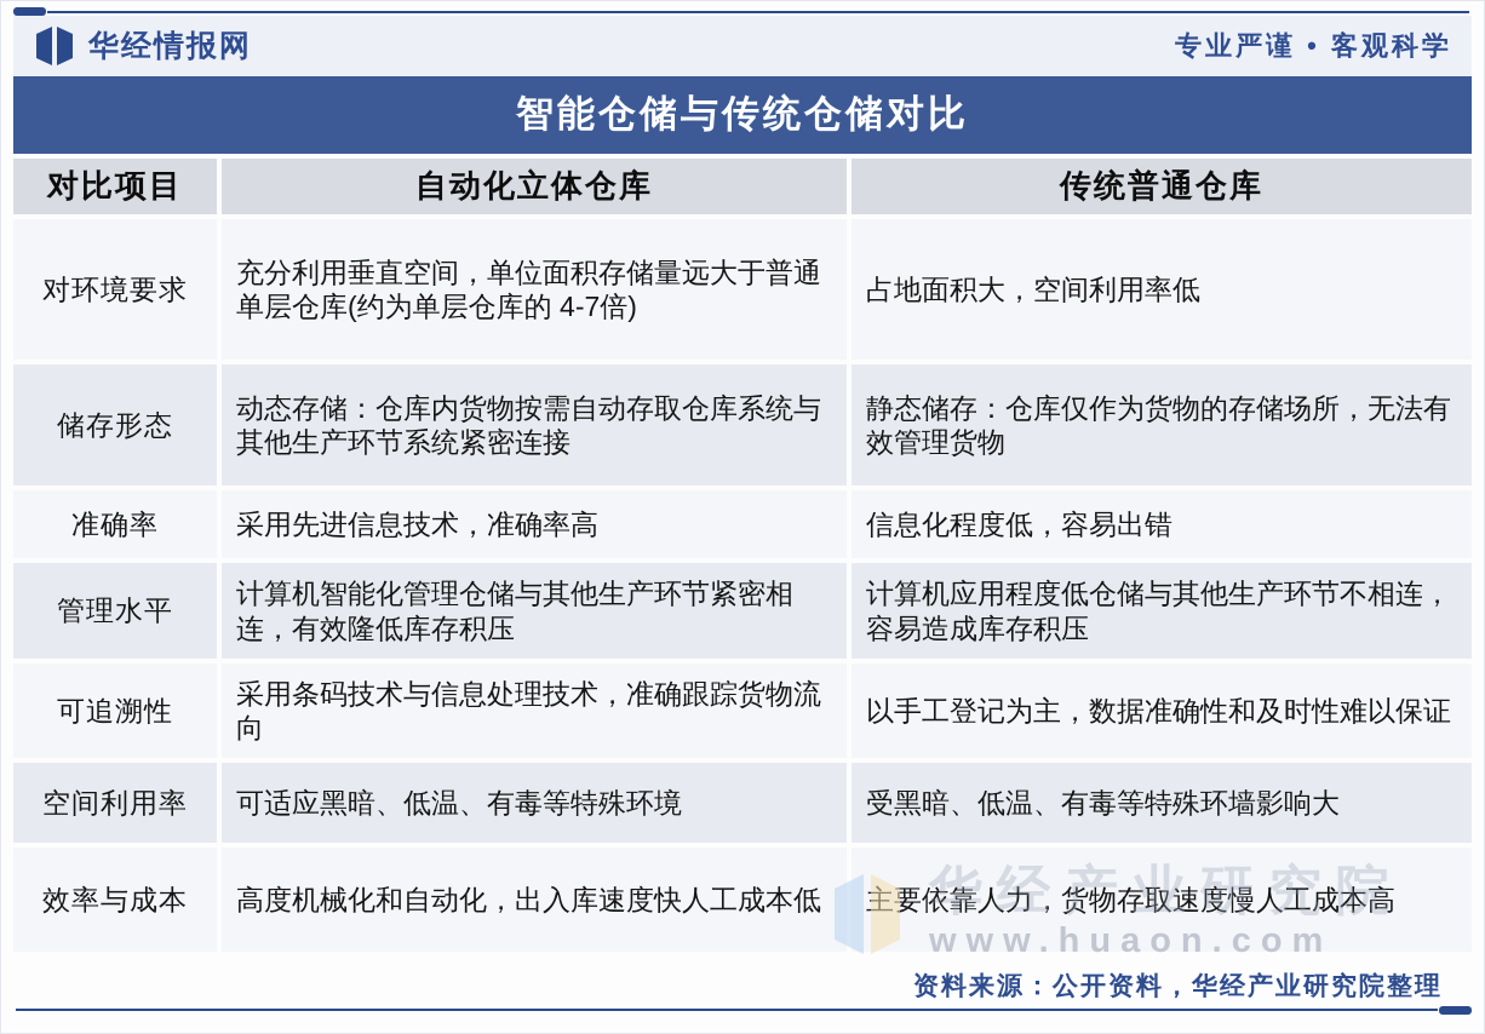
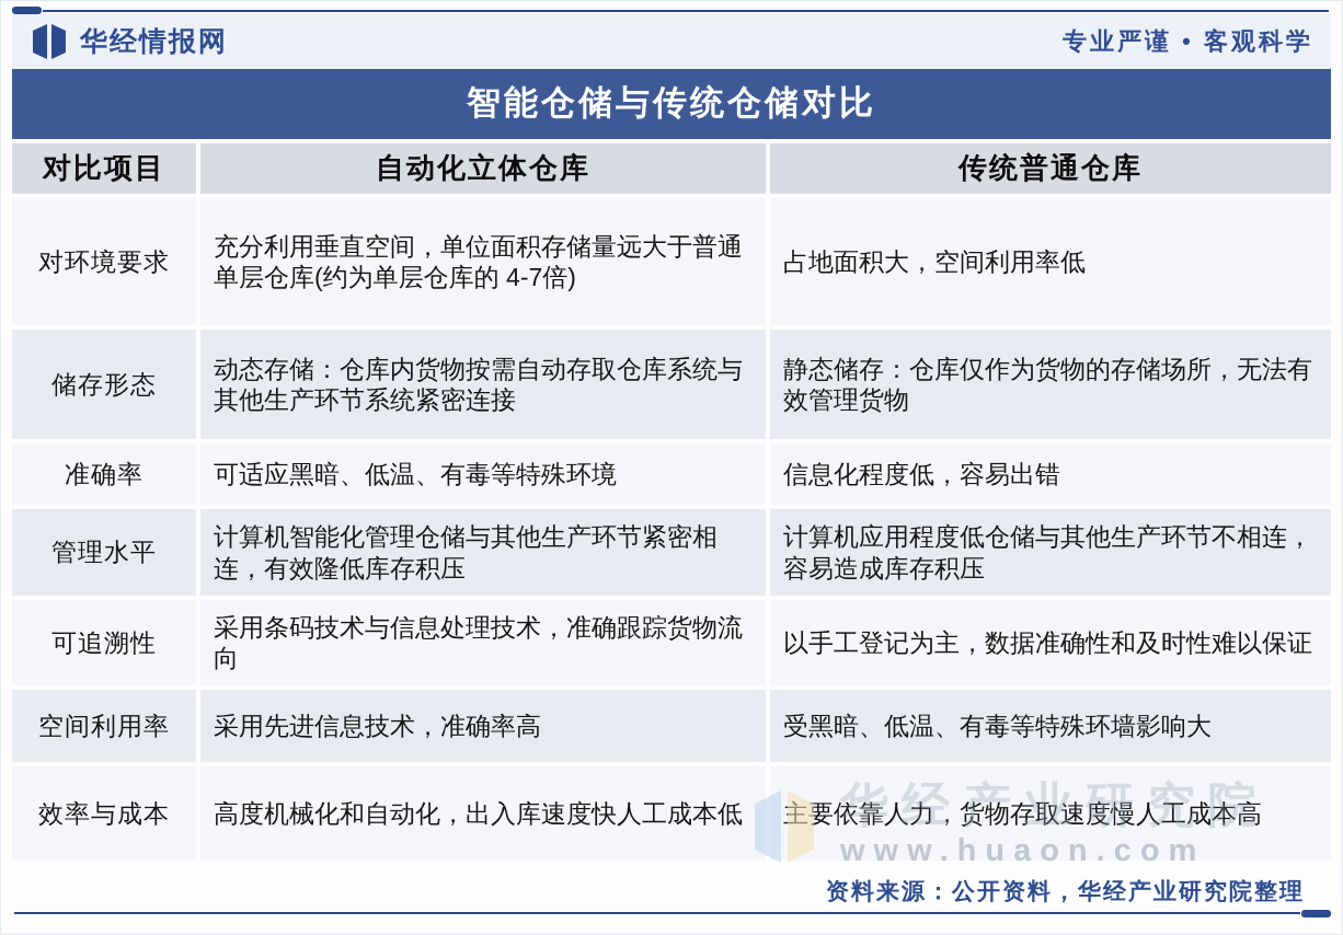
  华经情报网
  专业严谨 • 客观科学
  智能仓储与传统仓储对比
  对比项目
  自动化立体仓库
  传统普通仓库
  对环境要求
  充分利用垂直空间，单位面积存储量远大于普通单层仓库(约为单层仓库的 4-7倍)
  占地面积大，空间利用率低
  储存形态
  动态存储：仓库内货物按需自动存取仓库系统与其他生产环节系统紧密连接
  静态储存：仓库仅作为货物的存储场所，无法有效管理货物
  准确率
- 采用先进信息技术，准确率高
+ 可适应黑暗、低温、有毒等特殊环境
  信息化程度低，容易出错
  管理水平
  计算机智能化管理仓储与其他生产环节紧密相连，有效隆低库存积压
  计算机应用程度低仓储与其他生产环节不相连，容易造成库存积压
  可追溯性
  采用条码技术与信息处理技术，准确跟踪货物流向
  以手工登记为主，数据准确性和及时性难以保证
  空间利用率
- 可适应黑暗、低温、有毒等特殊环境
+ 采用先进信息技术，准确率高
  受黑暗、低温、有毒等特殊环墙影响大
  效率与成本
  高度机械化和自动化，出入库速度快人工成本低
  主要依靠人力，货物存取速度慢人工成本高
  资料来源：公开资料，华经产业研究院整理
  华经产业研究院
  www.huaon.com
